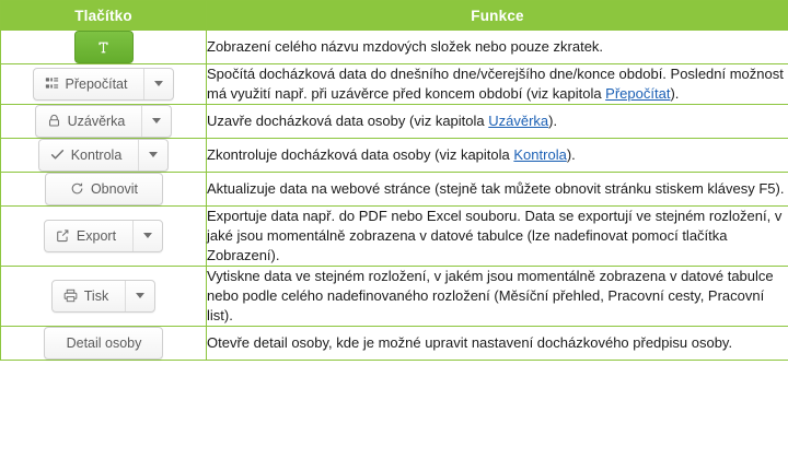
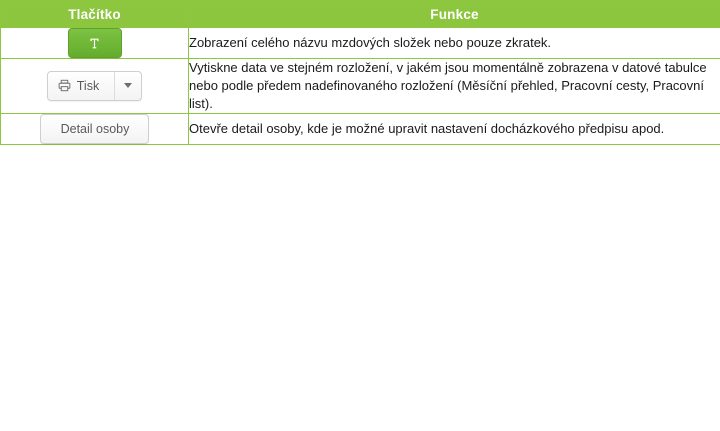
  Tlačítko	Funkce
  	Zobrazení celého názvu mzdových složek nebo pouze zkratek.
- Přepočítat	Spočítá docházková data do dnešního dne/včerejšího dne/konce období. Poslední možnost má využití např. při uzávěrce před koncem období (viz kapitola Přepočítat).
- Uzávěrka	Uzavře docházková data osoby (viz kapitola Uzávěrka).
- Kontrola	Zkontroluje docházková data osoby (viz kapitola Kontrola).
- Obnovit	Aktualizuje data na webové stránce (stejně tak můžete obnovit stránku stiskem klávesy F5).
- Export	Exportuje data např. do PDF nebo Excel souboru. Data se exportují ve stejném rozložení, v jaké jsou momentálně zobrazena v datové tabulce (lze nadefinovat pomocí tlačítka Zobrazení).
- Tisk	Vytiskne data ve stejném rozložení, v jakém jsou momentálně zobrazena v datové tabulce nebo podle celého nadefinovaného rozložení (Měsíční přehled, Pracovní cesty, Pracovní list).
+ Tisk	Vytiskne data ve stejném rozložení, v jakém jsou momentálně zobrazena v datové tabulce nebo podle předem nadefinovaného rozložení (Měsíční přehled, Pracovní cesty, Pracovní list).
- Detail osoby	Otevře detail osoby, kde je možné upravit nastavení docházkového předpisu osoby.
+ Detail osoby	Otevře detail osoby, kde je možné upravit nastavení docházkového předpisu apod.
